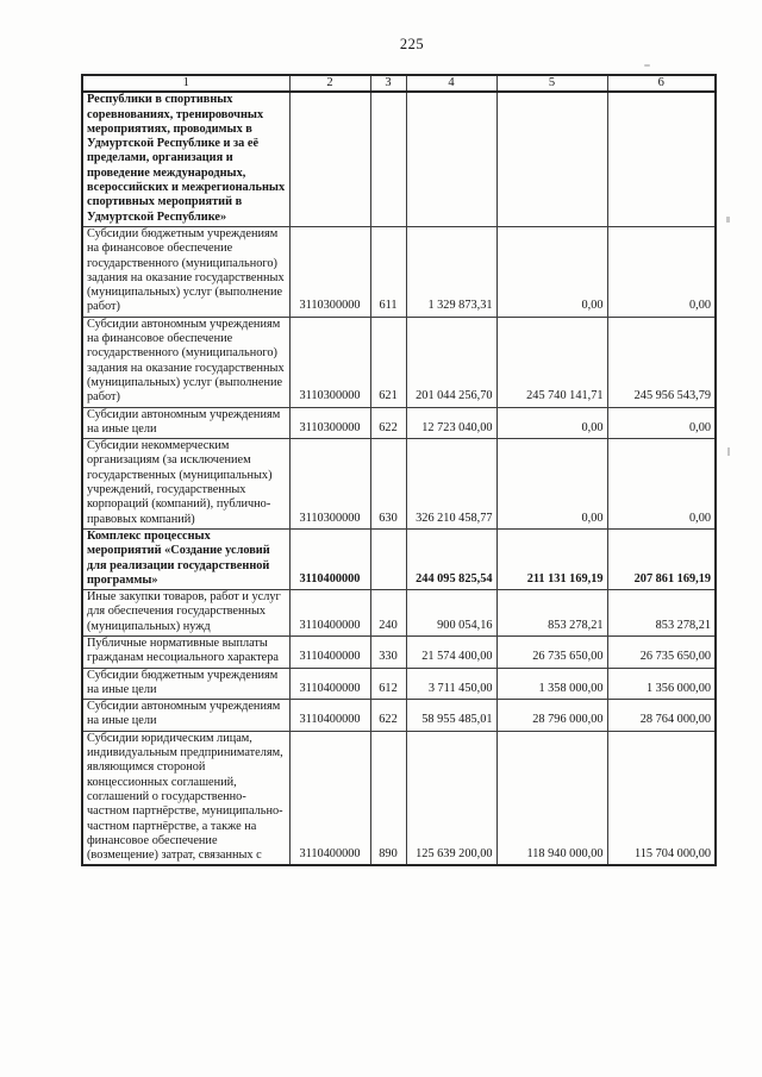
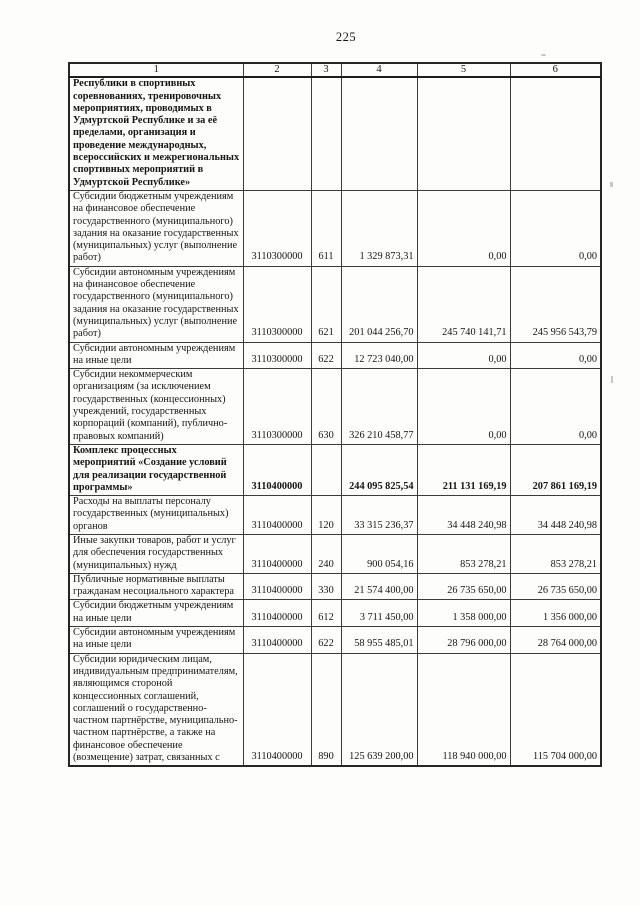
  225
  1	2	3	4	5	6
  Республики в спортивных соревнованиях, тренировочных мероприятиях, проводимых в Удмуртской Республике и за её пределами, организация и проведение международных, всероссийских и межрегиональных спортивных мероприятий в Удмуртской Республике»
  Субсидии бюджетным учреждениям на финансовое обеспечение государственного (муниципального) задания на оказание государственных (муниципальных) услуг (выполнение работ)	3110300000	611	1 329 873,31	0,00	0,00
  Субсидии автономным учреждениям на финансовое обеспечение государственного (муниципального) задания на оказание государственных (муниципальных) услуг (выполнение работ)	3110300000	621	201 044 256,70	245 740 141,71	245 956 543,79
  Субсидии автономным учреждениям на иные цели	3110300000	622	12 723 040,00	0,00	0,00
- Субсидии некоммерческим организациям (за исключением государственных (муниципальных) учреждений, государственных корпораций (компаний), публично-правовых компаний)	3110300000	630	326 210 458,77	0,00	0,00
+ Субсидии некоммерческим организациям (за исключением государственных (концессионных) учреждений, государственных корпораций (компаний), публично-правовых компаний)	3110300000	630	326 210 458,77	0,00	0,00
  Комплекс процессных мероприятий «Создание условий для реализации государственной программы»	3110400000		244 095 825,54	211 131 169,19	207 861 169,19
+ Расходы на выплаты персоналу государственных (муниципальных) органов	3110400000	120	33 315 236,37	34 448 240,98	34 448 240,98
  Иные закупки товаров, работ и услуг для обеспечения государственных (муниципальных) нужд	3110400000	240	900 054,16	853 278,21	853 278,21
  Публичные нормативные выплаты гражданам несоциального характера	3110400000	330	21 574 400,00	26 735 650,00	26 735 650,00
  Субсидии бюджетным учреждениям на иные цели	3110400000	612	3 711 450,00	1 358 000,00	1 356 000,00
  Субсидии автономным учреждениям на иные цели	3110400000	622	58 955 485,01	28 796 000,00	28 764 000,00
  Субсидии юридическим лицам, индивидуальным предпринимателям, являющимся стороной концессионных соглашений, соглашений о государственно-частном партнёрстве, муниципально-частном партнёрстве, а также на финансовое обеспечение (возмещение) затрат, связанных с	3110400000	890	125 639 200,00	118 940 000,00	115 704 000,00
